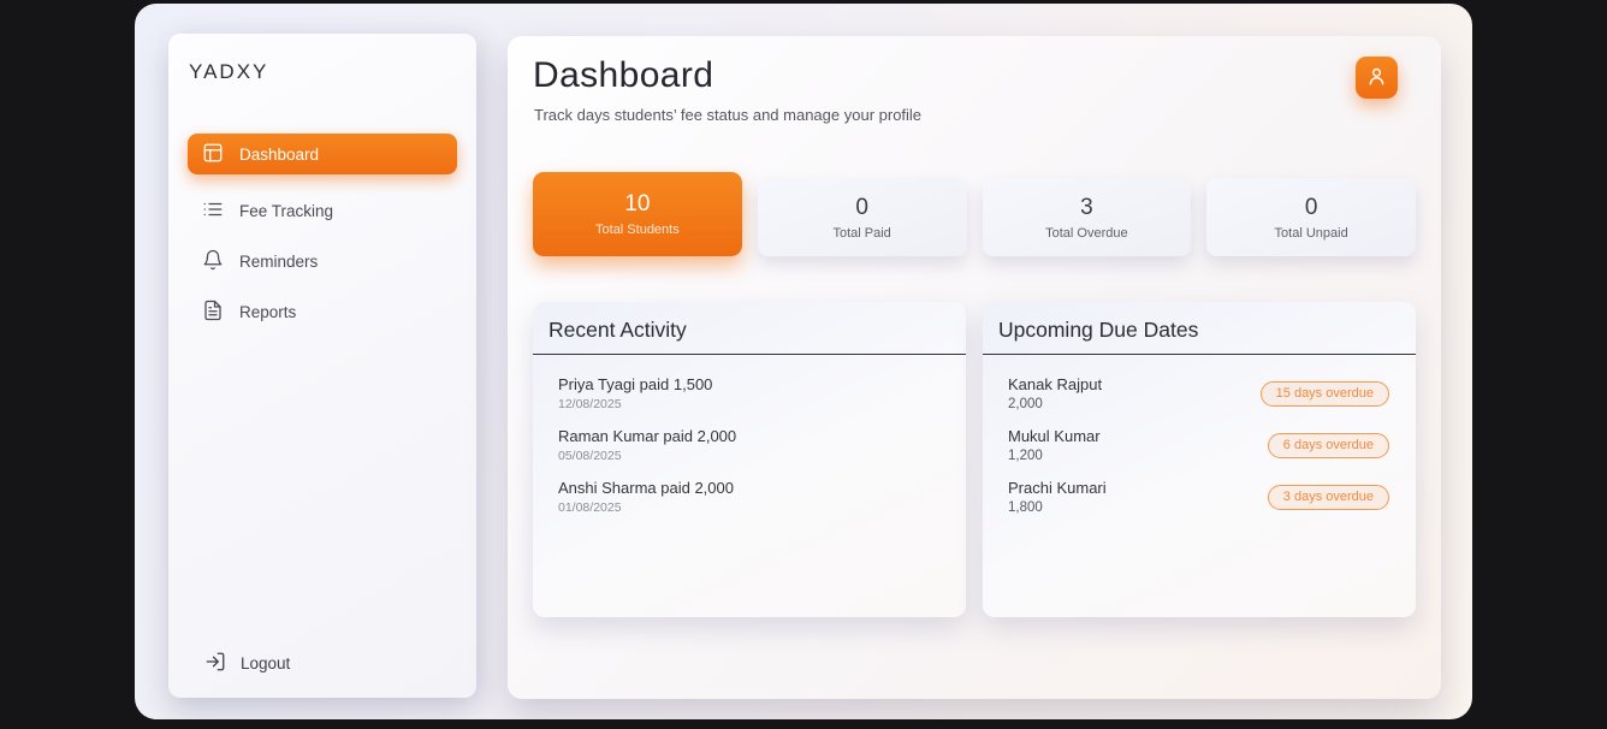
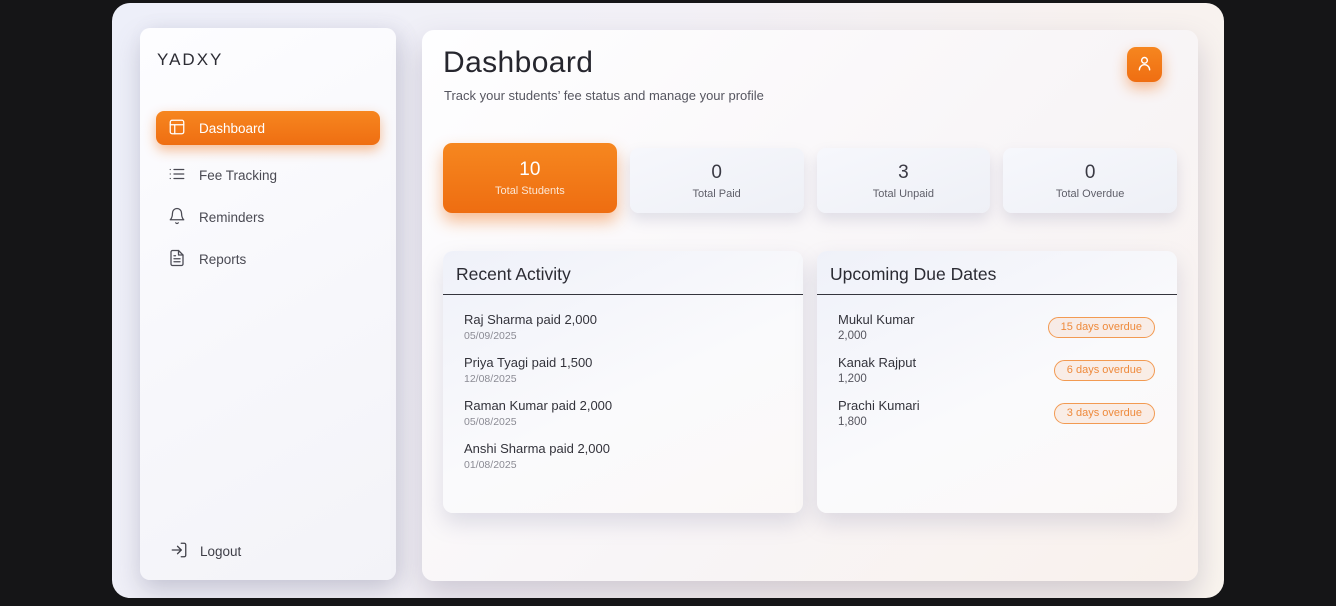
  YADXY
  Dashboard
  Fee Tracking
  Reminders
  Reports
  Logout
  Dashboard
- Track days students’ fee status and manage your profile
+ Track your students’ fee status and manage your profile
  10
  Total Students
  0
  Total Paid
  3
- Total Overdue
+ Total Unpaid
  0
- Total Unpaid
+ Total Overdue
  Recent Activity
+ Raj Sharma paid 2,000
+ 05/09/2025
  Priya Tyagi paid 1,500
  12/08/2025
  Raman Kumar paid 2,000
  05/08/2025
  Anshi Sharma paid 2,000
  01/08/2025
  Upcoming Due Dates
- Kanak Rajput
+ Mukul Kumar
  2,000
  15 days overdue
- Mukul Kumar
+ Kanak Rajput
  1,200
  6 days overdue
  Prachi Kumari
  1,800
  3 days overdue
